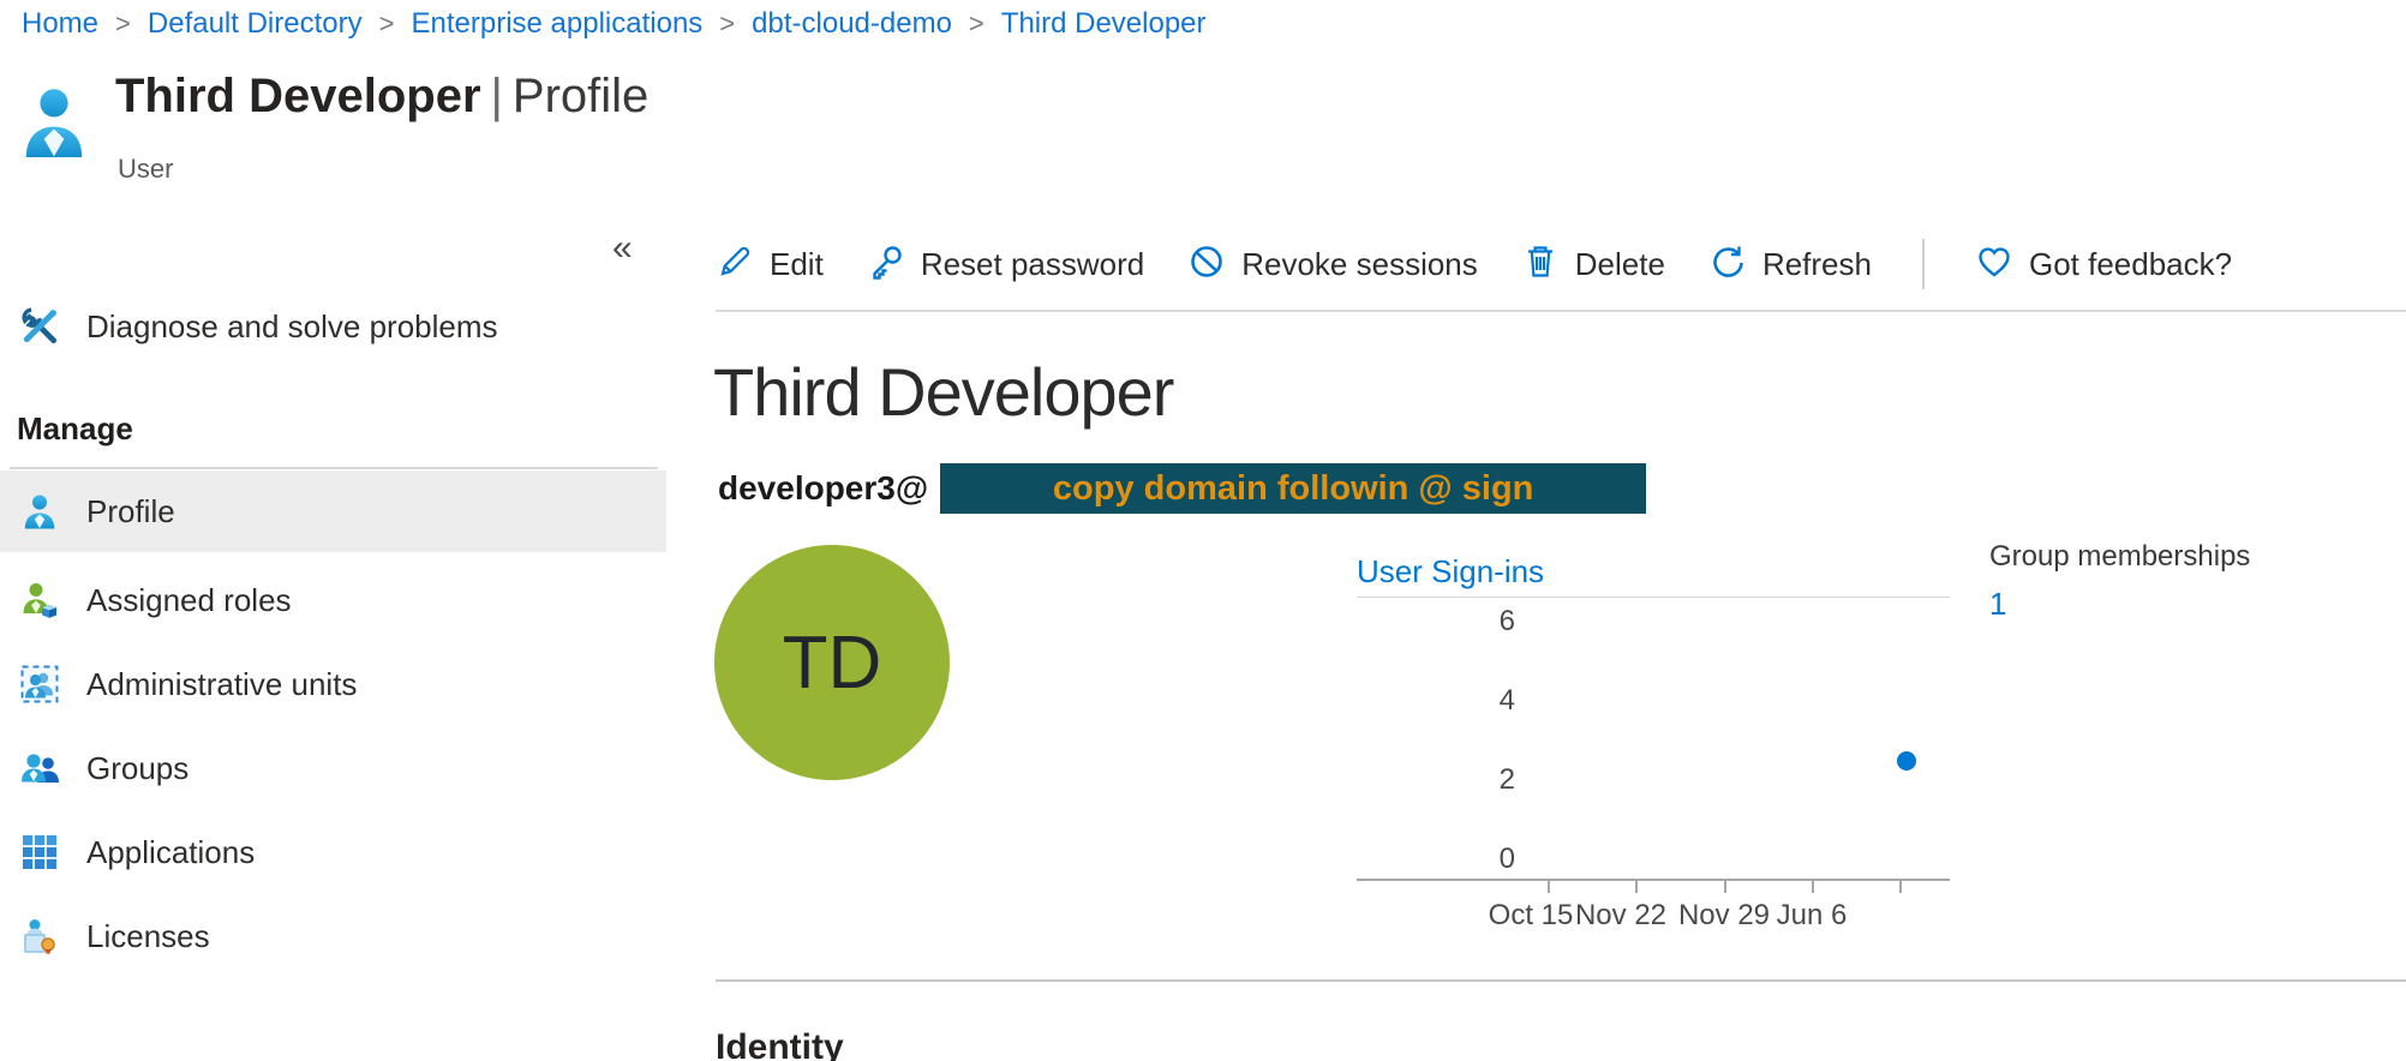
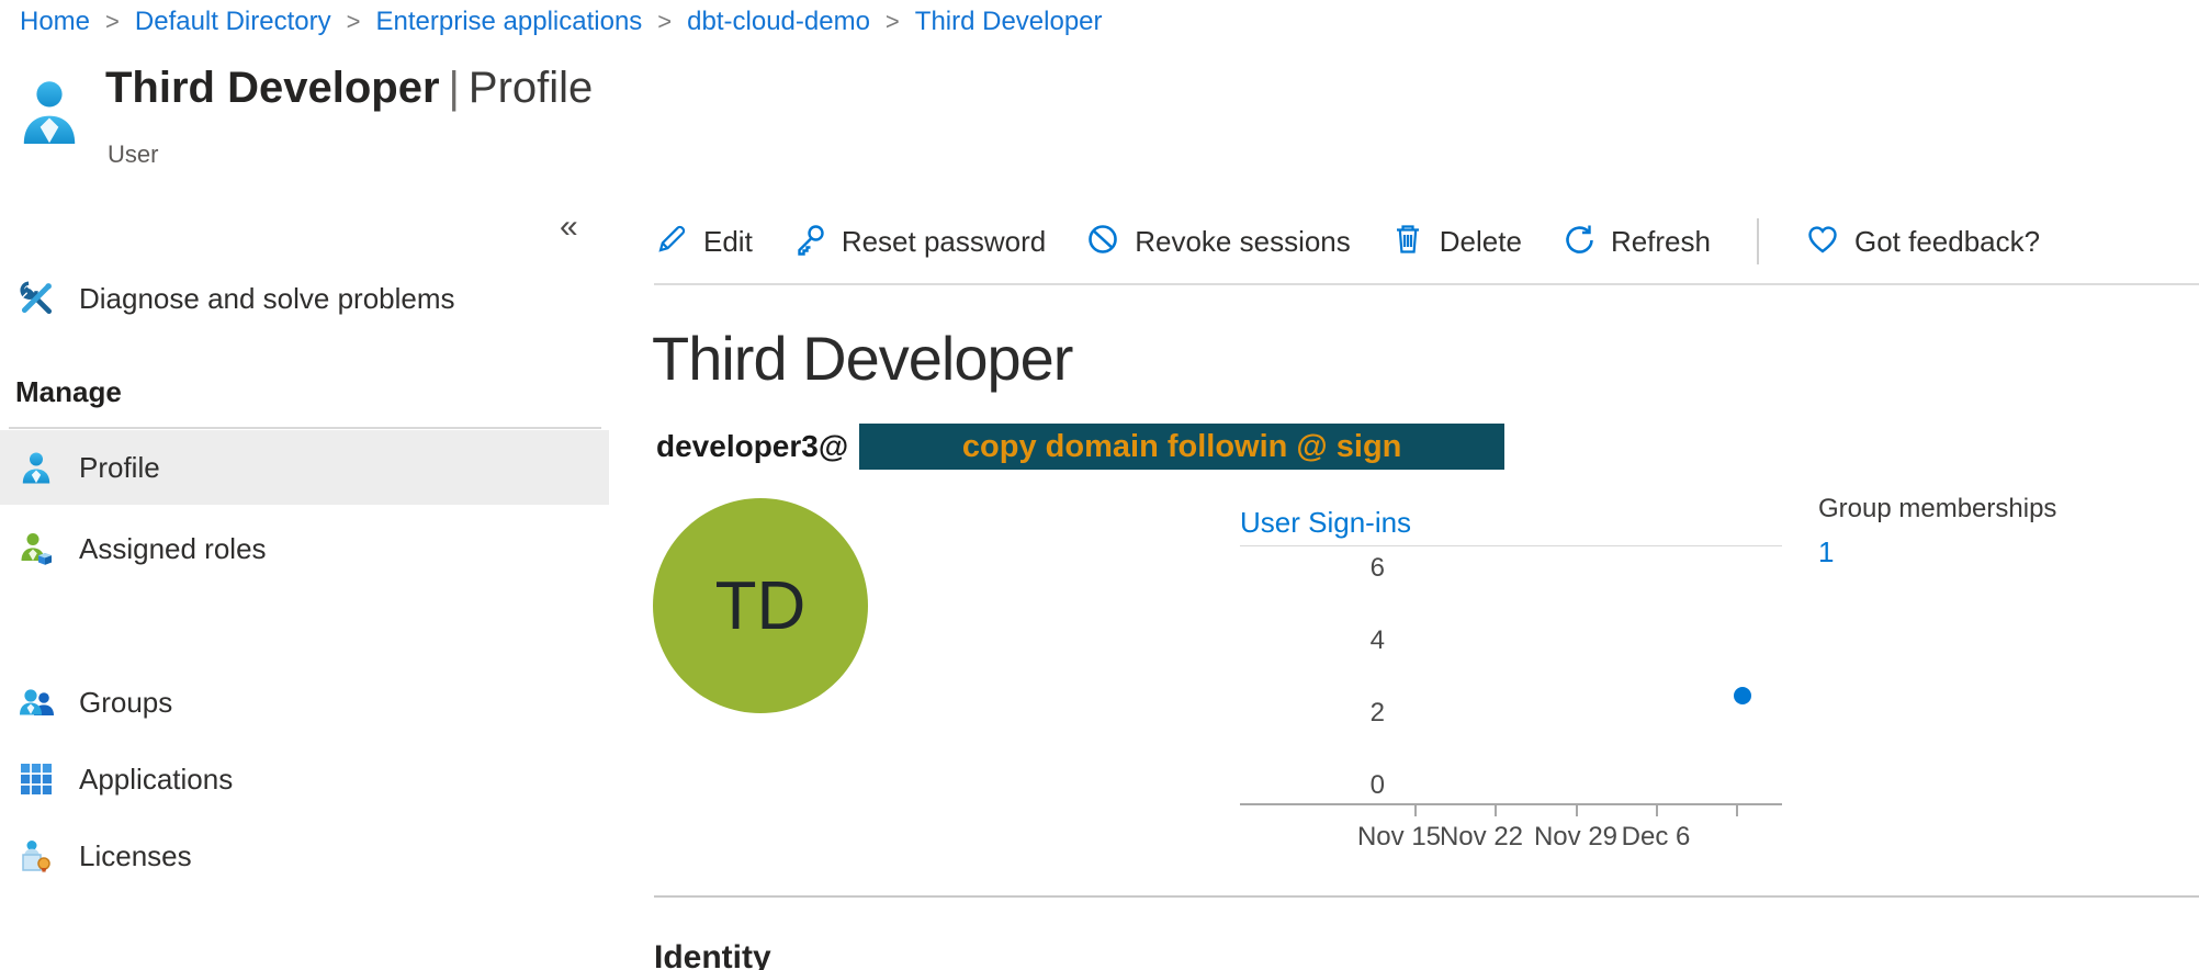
  Home
  >
  Default Directory
  >
  Enterprise applications
  >
  dbt-cloud-demo
  >
  Third Developer
  Third Developer | Profile
  User
  «
  Diagnose and solve problems
  Manage
  Profile
  Assigned roles
- Administrative units
  Groups
  Applications
  Licenses
  Edit
  Reset password
  Revoke sessions
  Delete
  Refresh
  Got feedback?
  Third Developer
  developer3@
  copy domain followin @ sign
  TD
  User Sign-ins
  6
  4
  2
  0
- Oct 15
+ Nov 15
  Nov 22
  Nov 29
- Jun 6
+ Dec 6
  Group memberships
  1
  Identity
